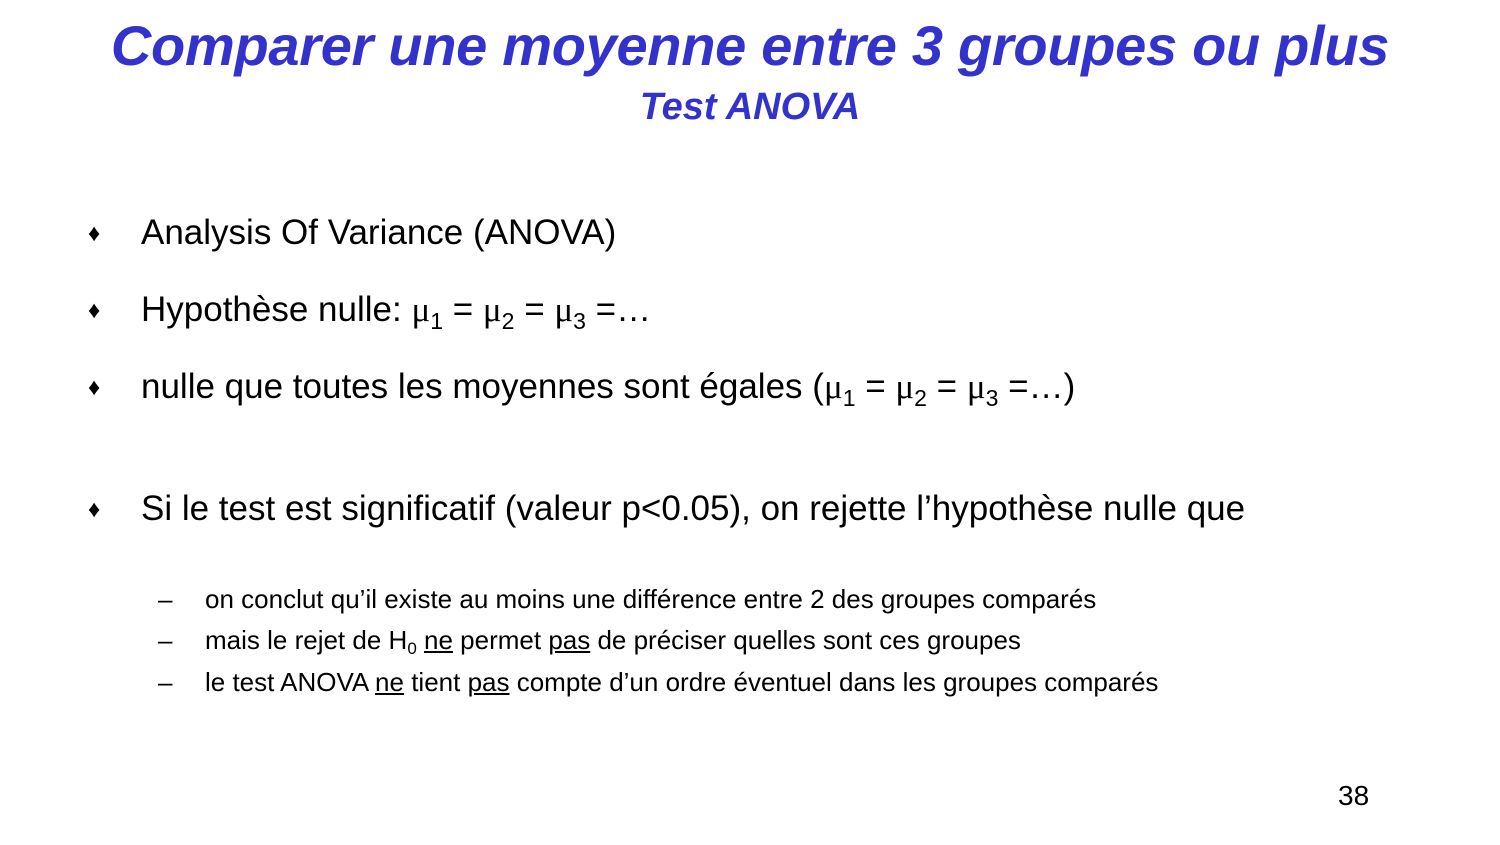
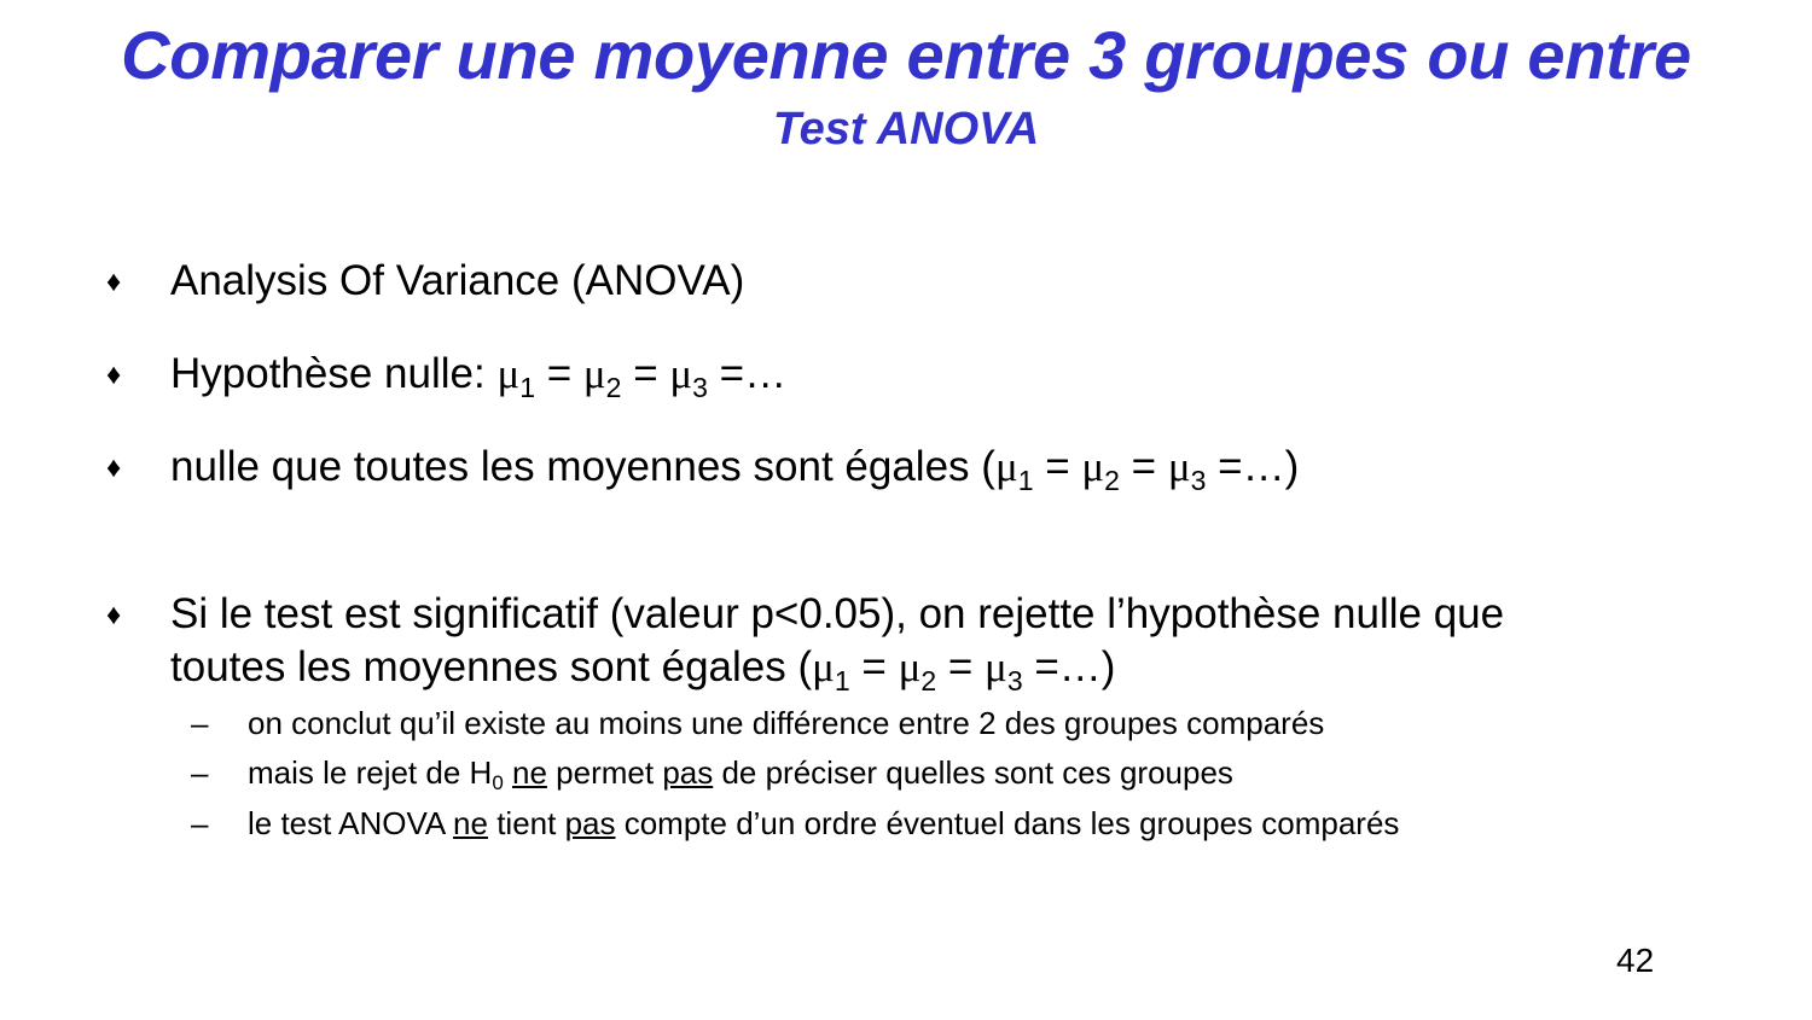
- Comparer une moyenne entre 3 groupes ou plus
+ Comparer une moyenne entre 3 groupes ou entre
  Test ANOVA
  ♦
  Analysis Of Variance (ANOVA)
  ♦
  Hypothèse nulle: μ1 = μ2 = μ3 =…
  ♦
  nulle que toutes les moyennes sont égales (μ1 = μ2 = μ3 =…)
  ♦
  Si le test est significatif (valeur p<0.05), on rejette l’hypothèse nulle que
+ toutes les moyennes sont égales (μ1 = μ2 = μ3 =…)
  –
  on conclut qu’il existe au moins une différence entre 2 des groupes comparés
  –
  mais le rejet de H0 ne permet pas de préciser quelles sont ces groupes
  –
  le test ANOVA ne tient pas compte d’un ordre éventuel dans les groupes comparés
- 38
+ 42
